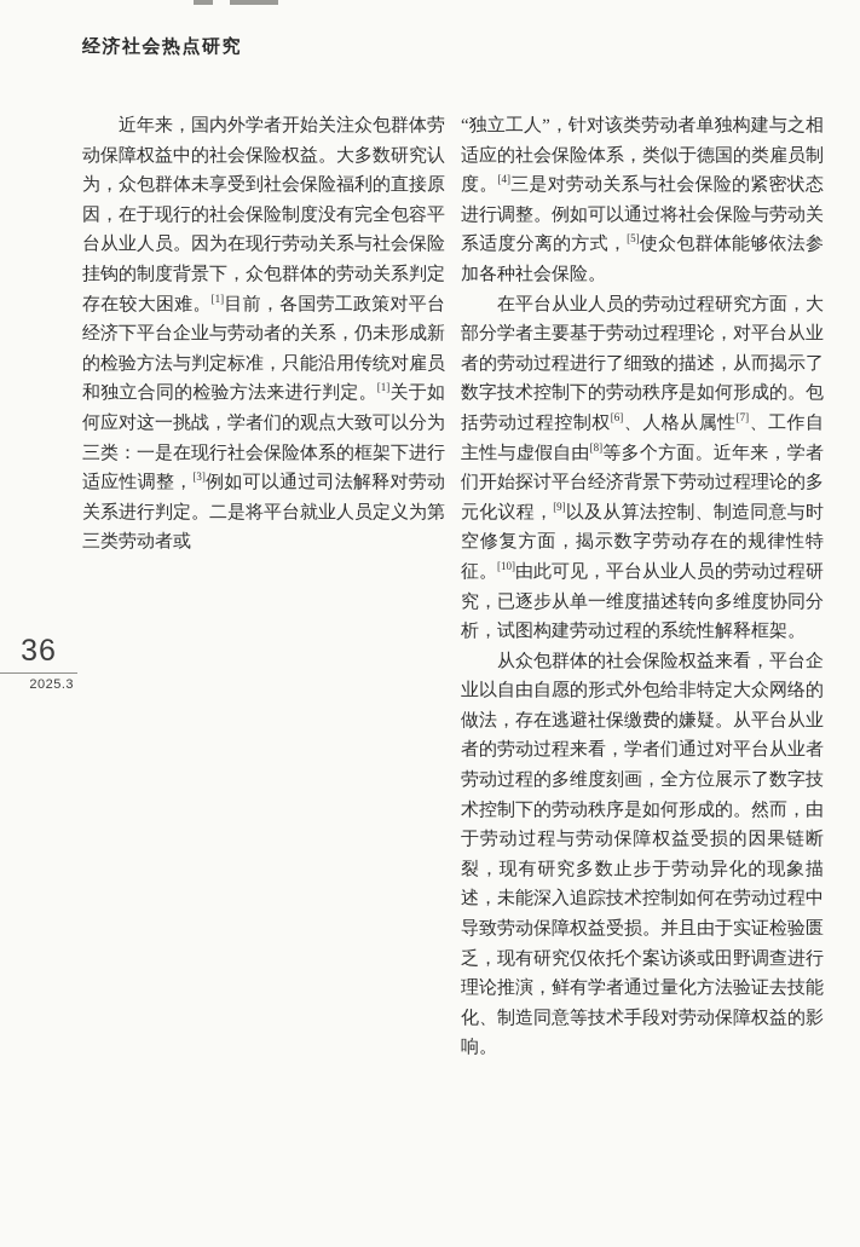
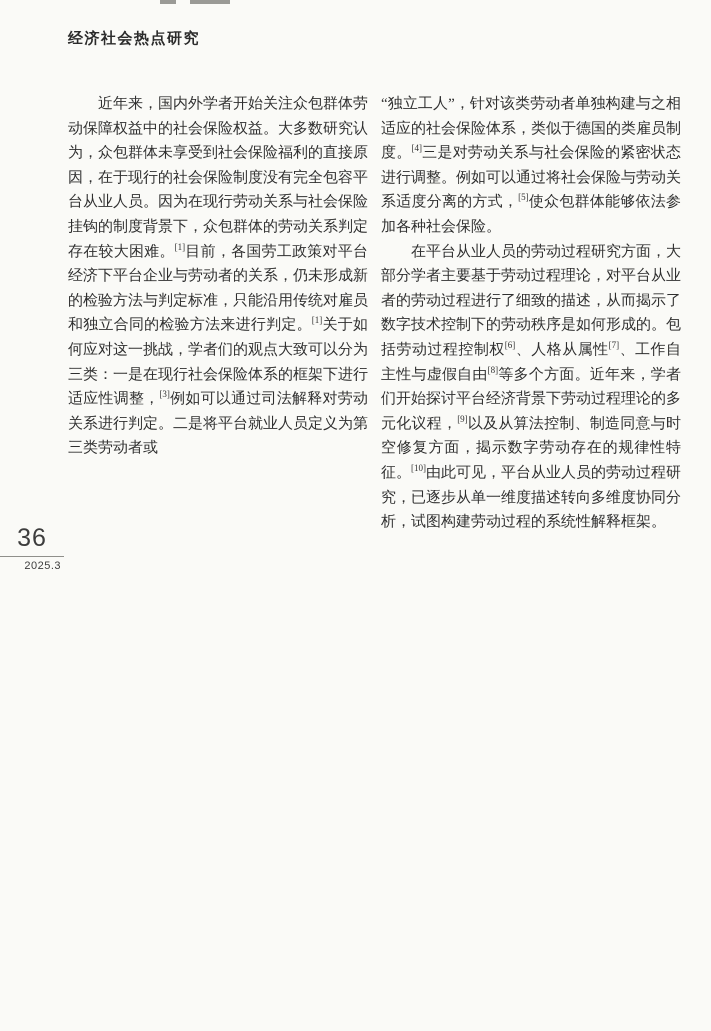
  经济社会热点研究
  36
  2025.3
  近年来，国内外学者开始关注众包群体劳动保障权益中的社会保险权益。大多数研究认为，众包群体未享受到社会保险福利的直接原因，在于现行的社会保险制度没有完全包容平台从业人员。因为在现行劳动关系与社会保险挂钩的制度背景下，众包群体的劳动关系判定存在较大困难。[1]目前，各国劳工政策对平台经济下平台企业与劳动者的关系，仍未形成新的检验方法与判定标准，只能沿用传统对雇员和独立合同的检验方法来进行判定。[1]关于如何应对这一挑战，学者们的观点大致可以分为三类：一是在现行社会保险体系的框架下进行适应性调整，[3]例如可以通过司法解释对劳动关系进行判定。二是将平台就业人员定义为第三类劳动者或
  “独立工人”，针对该类劳动者单独构建与之相适应的社会保险体系，类似于德国的类雇员制度。[4]三是对劳动关系与社会保险的紧密状态进行调整。例如可以通过将社会保险与劳动关系适度分离的方式，[5]使众包群体能够依法参加各种社会保险。
  在平台从业人员的劳动过程研究方面，大部分学者主要基于劳动过程理论，对平台从业者的劳动过程进行了细致的描述，从而揭示了数字技术控制下的劳动秩序是如何形成的。包括劳动过程控制权[6]、人格从属性[7]、工作自主性与虚假自由[8]等多个方面。近年来，学者们开始探讨平台经济背景下劳动过程理论的多元化议程，[9]以及从算法控制、制造同意与时空修复方面，揭示数字劳动存在的规律性特征。[10]由此可见，平台从业人员的劳动过程研究，已逐步从单一维度描述转向多维度协同分析，试图构建劳动过程的系统性解释框架。
- 从众包群体的社会保险权益来看，平台企业以自由自愿的形式外包给非特定大众网络的做法，存在逃避社保缴费的嫌疑。从平台从业者的劳动过程来看，学者们通过对平台从业者劳动过程的多维度刻画，全方位展示了数字技术控制下的劳动秩序是如何形成的。然而，由于劳动过程与劳动保障权益受损的因果链断裂，现有研究多数止步于劳动异化的现象描述，未能深入追踪技术控制如何在劳动过程中导致劳动保障权益受损。并且由于实证检验匮乏，现有研究仅依托个案访谈或田野调查进行理论推演，鲜有学者通过量化方法验证去技能化、制造同意等技术手段对劳动保障权益的影响。
